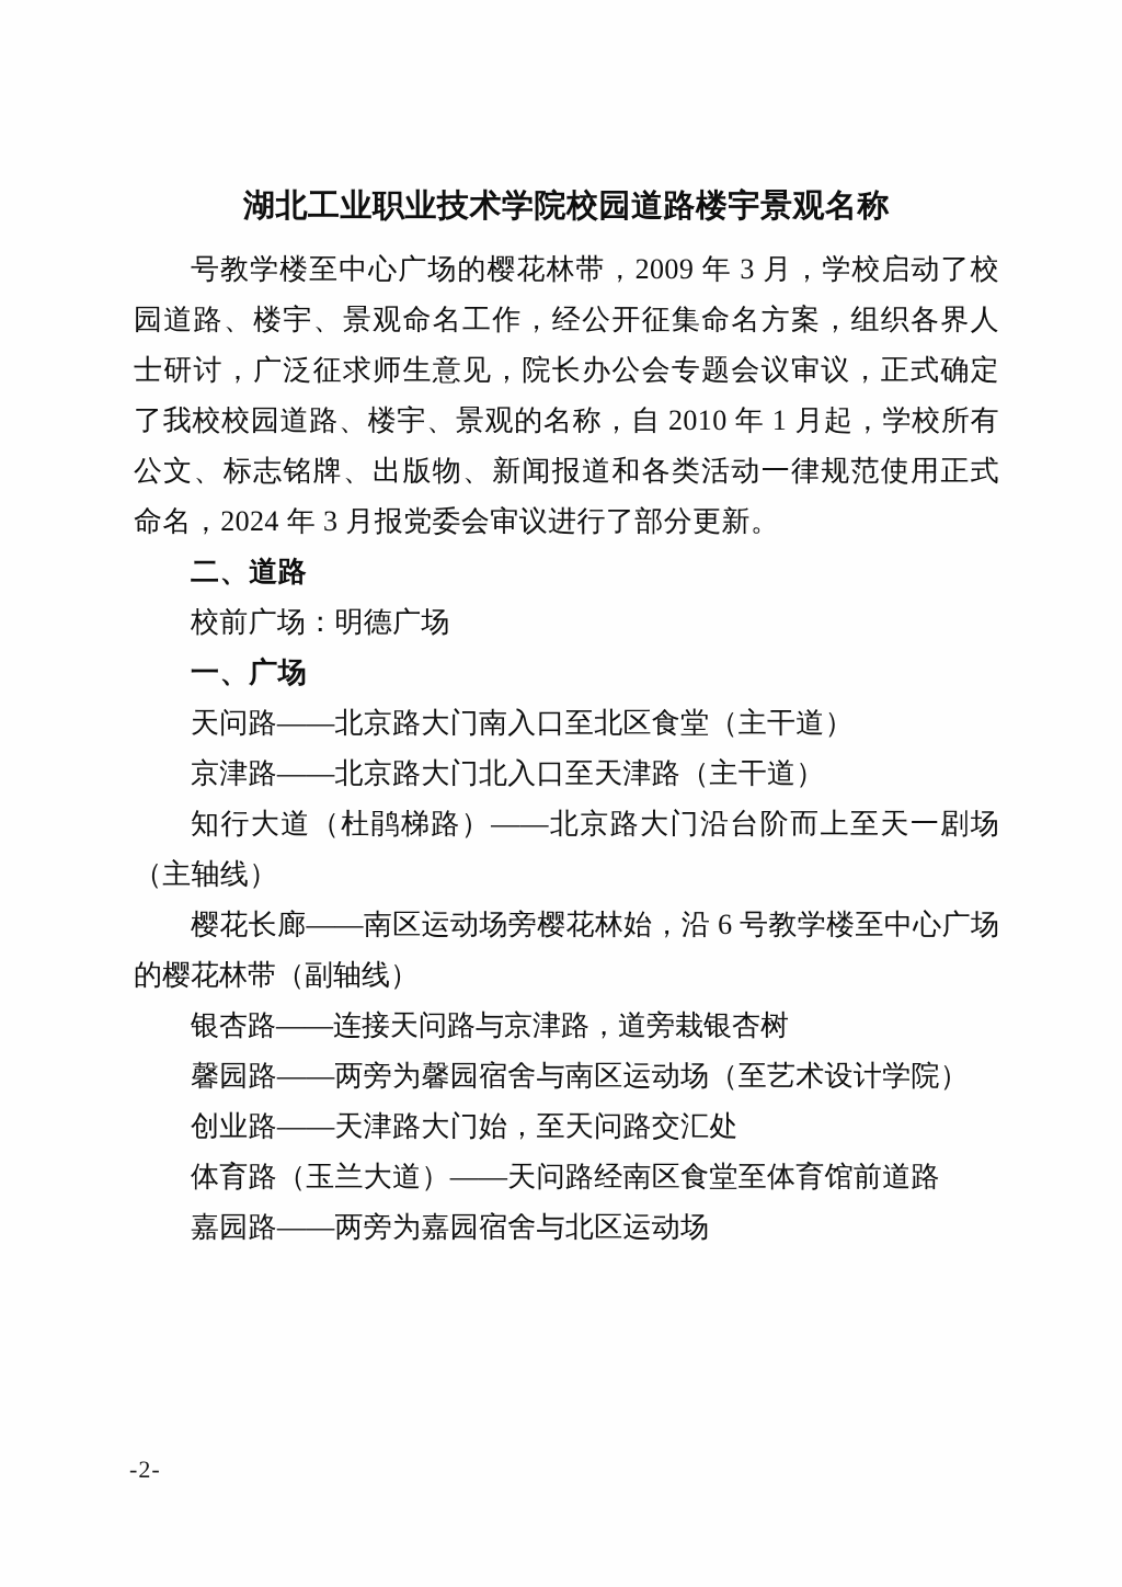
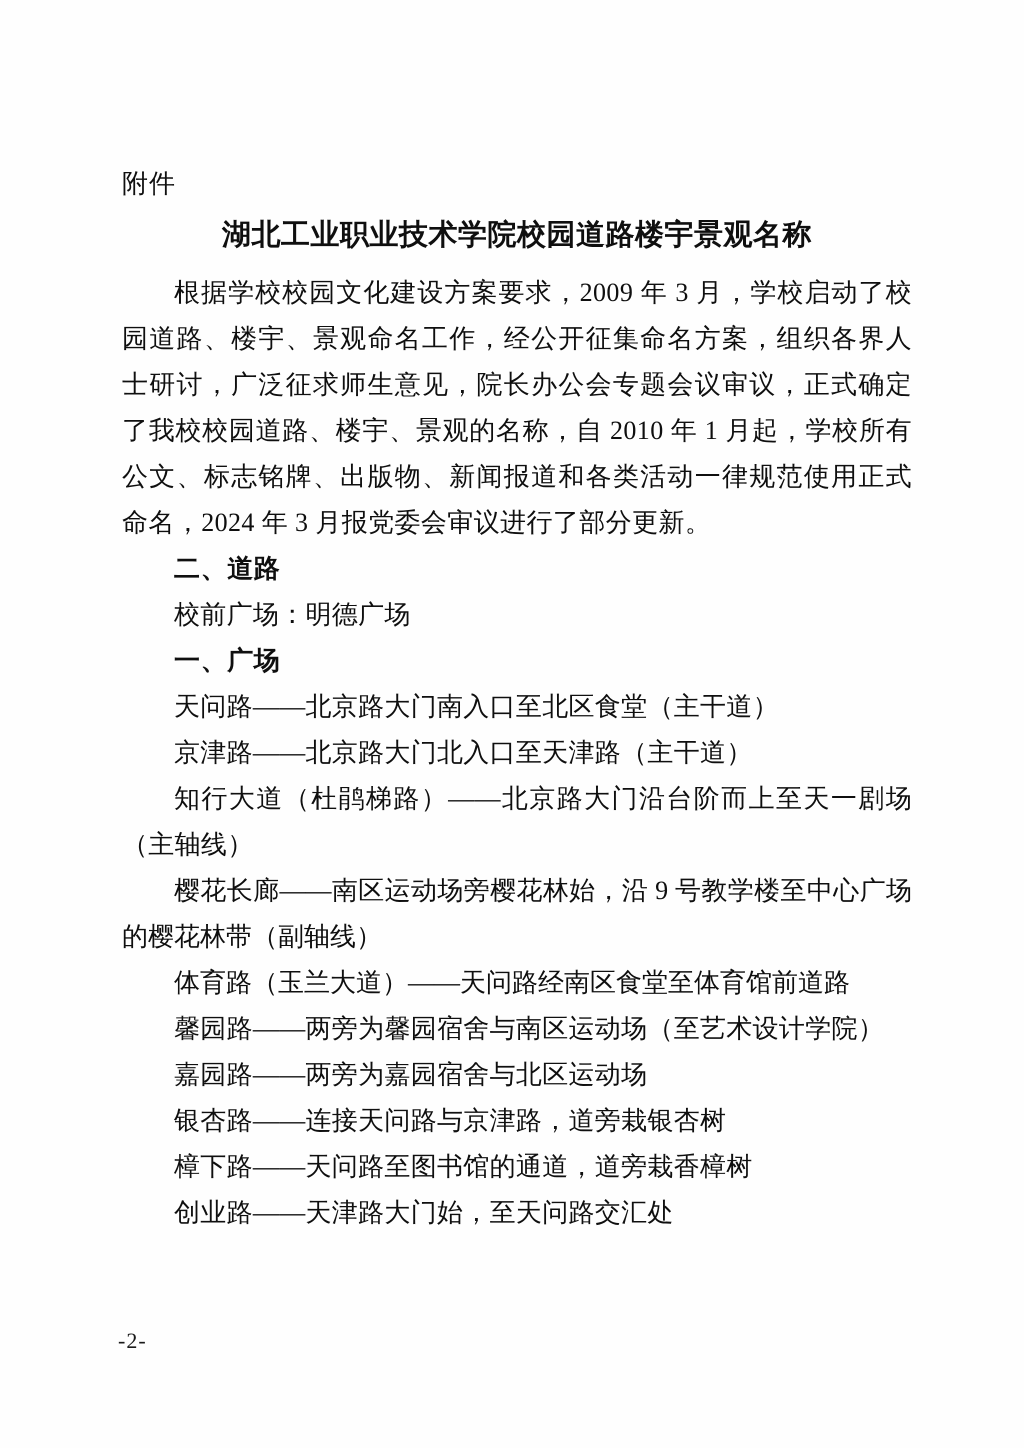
+ 附件
  湖北工业职业技术学院校园道路楼宇景观名称
- 号教学楼至中心广场的樱花林带，2009 年 3 月，学校启动了校园道路、楼宇、景观命名工作，经公开征集命名方案，组织各界人士研讨，广泛征求师生意见，院长办公会专题会议审议，正式确定了我校校园道路、楼宇、景观的名称，自 2010 年 1 月起，学校所有公文、标志铭牌、出版物、新闻报道和各类活动一律规范使用正式命名，2024 年 3 月报党委会审议进行了部分更新。
+ 根据学校校园文化建设方案要求，2009 年 3 月，学校启动了校园道路、楼宇、景观命名工作，经公开征集命名方案，组织各界人士研讨，广泛征求师生意见，院长办公会专题会议审议，正式确定了我校校园道路、楼宇、景观的名称，自 2010 年 1 月起，学校所有公文、标志铭牌、出版物、新闻报道和各类活动一律规范使用正式命名，2024 年 3 月报党委会审议进行了部分更新。
  二、道路
  校前广场：明德广场
  一、广场
  天问路——北京路大门南入口至北区食堂（主干道）
  京津路——北京路大门北入口至天津路（主干道）
  知行大道（杜鹃梯路）——北京路大门沿台阶而上至天一剧场（主轴线）
- 樱花长廊——南区运动场旁樱花林始，沿 6 号教学楼至中心广场的樱花林带（副轴线）
+ 樱花长廊——南区运动场旁樱花林始，沿 9 号教学楼至中心广场的樱花林带（副轴线）
- 银杏路——连接天问路与京津路，道旁栽银杏树
+ 体育路（玉兰大道）——天问路经南区食堂至体育馆前道路
  馨园路——两旁为馨园宿舍与南区运动场（至艺术设计学院）
- 创业路——天津路大门始，至天问路交汇处
+ 嘉园路——两旁为嘉园宿舍与北区运动场
- 体育路（玉兰大道）——天问路经南区食堂至体育馆前道路
+ 银杏路——连接天问路与京津路，道旁栽银杏树
+ 樟下路——天问路至图书馆的通道，道旁栽香樟树
- 嘉园路——两旁为嘉园宿舍与北区运动场
+ 创业路——天津路大门始，至天问路交汇处
  -2-
